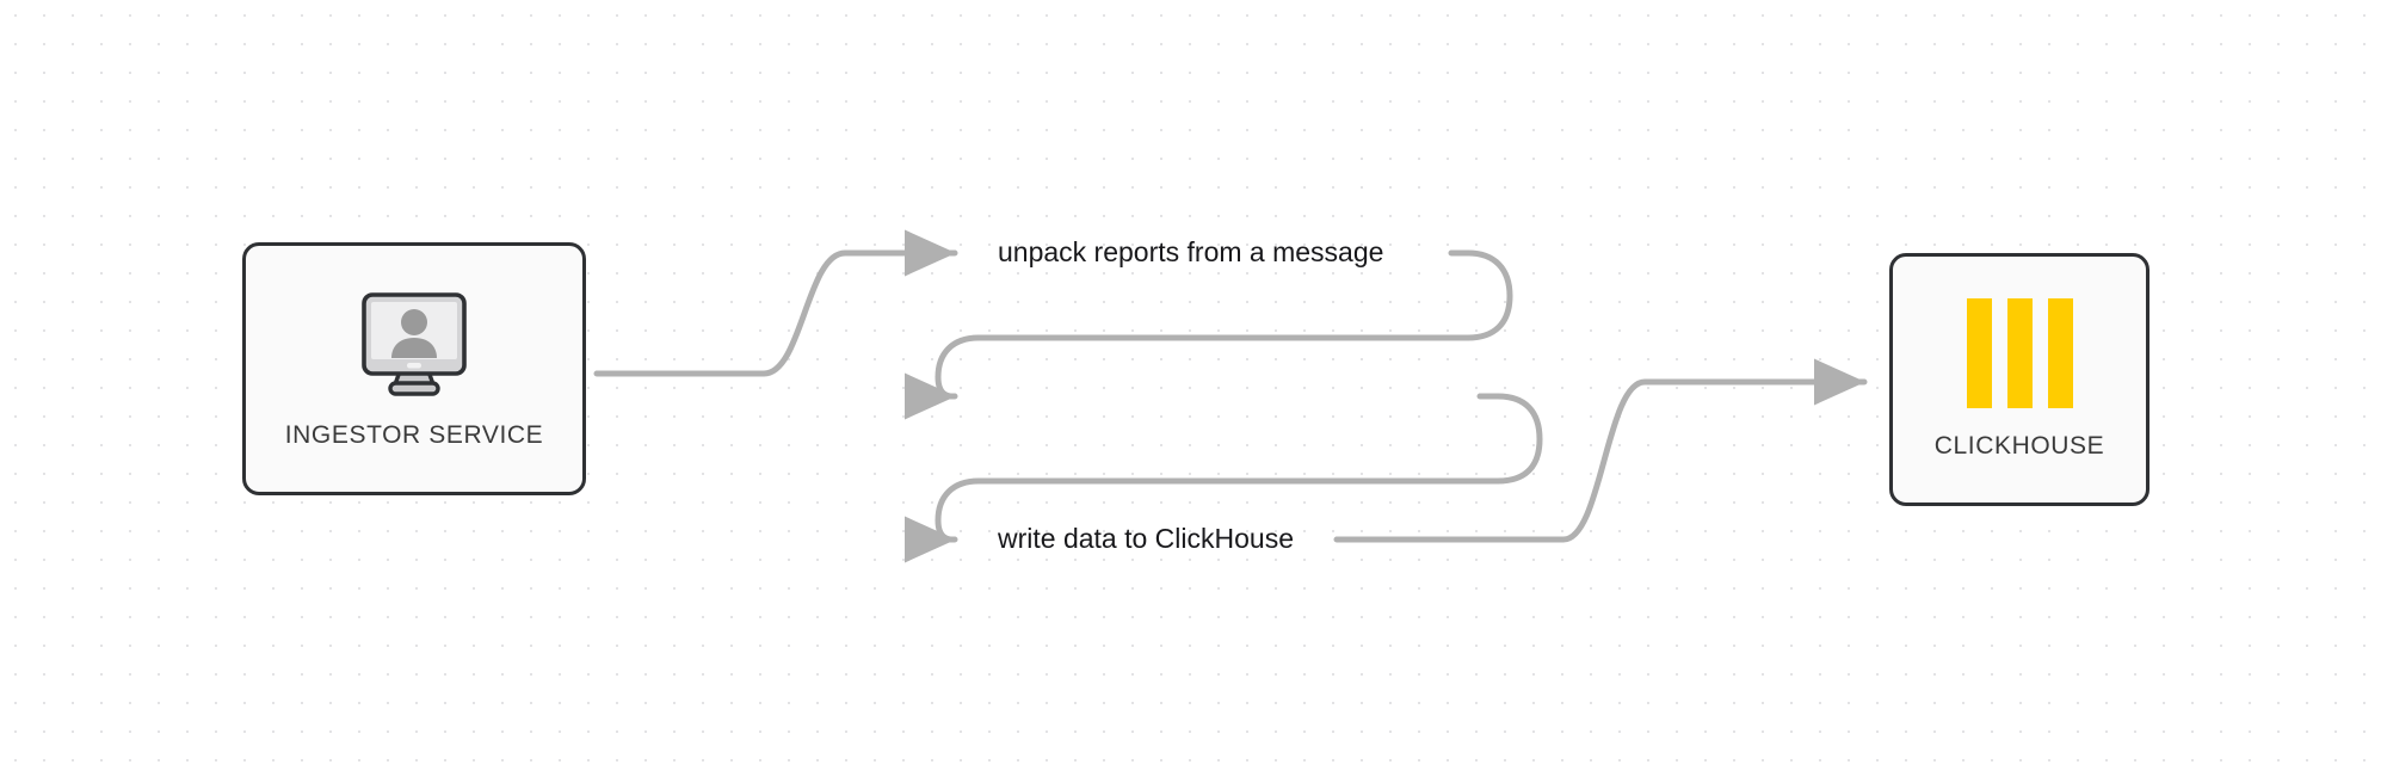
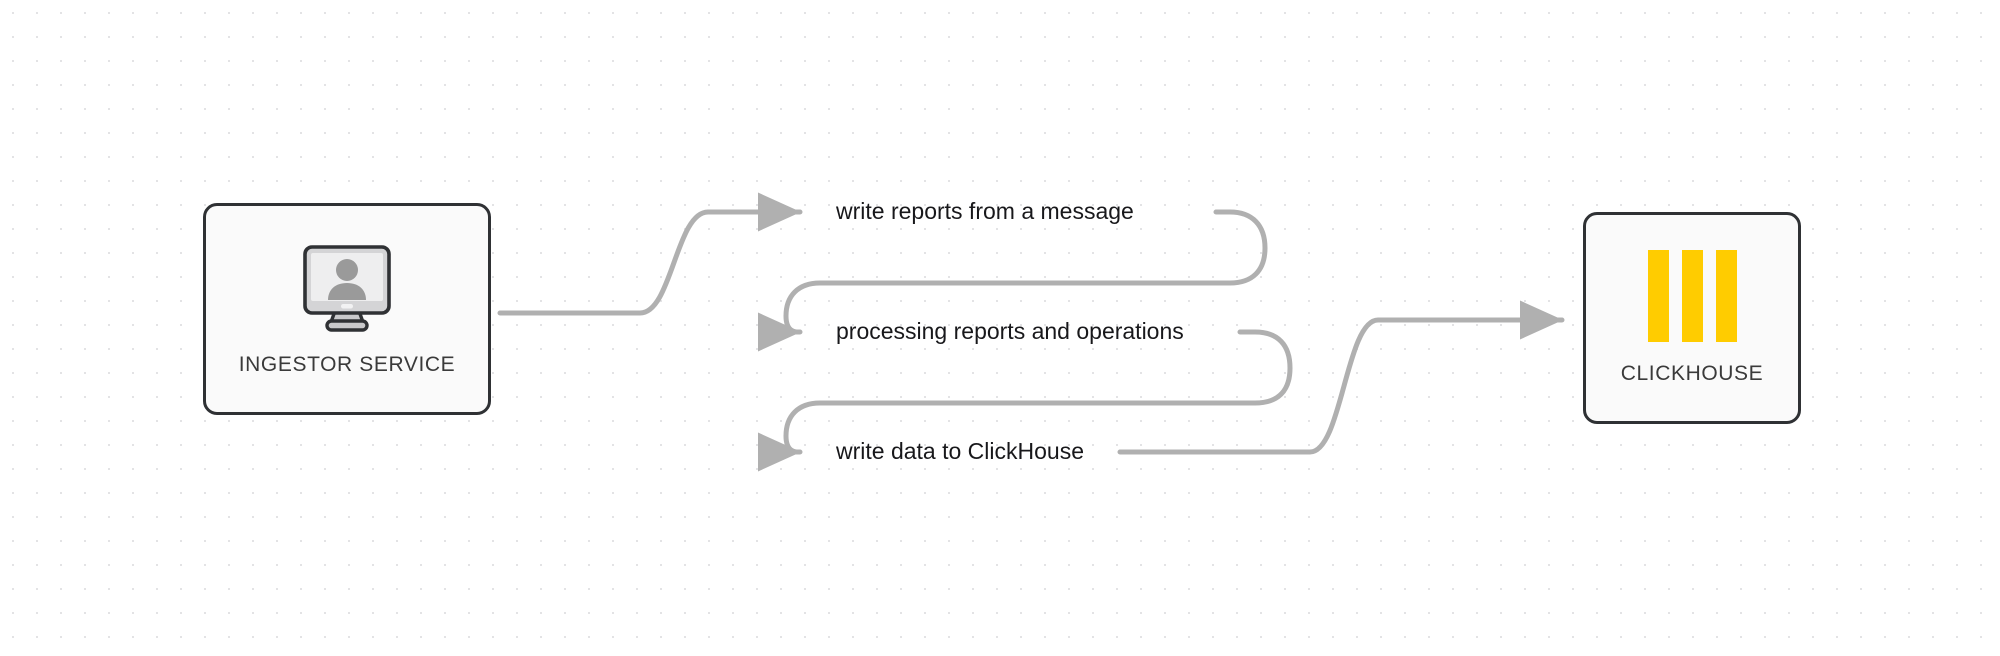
  INGESTOR SERVICE
  CLICKHOUSE
- unpack reports from a message
+ write reports from a message
+ processing reports and operations
  write data to ClickHouse
